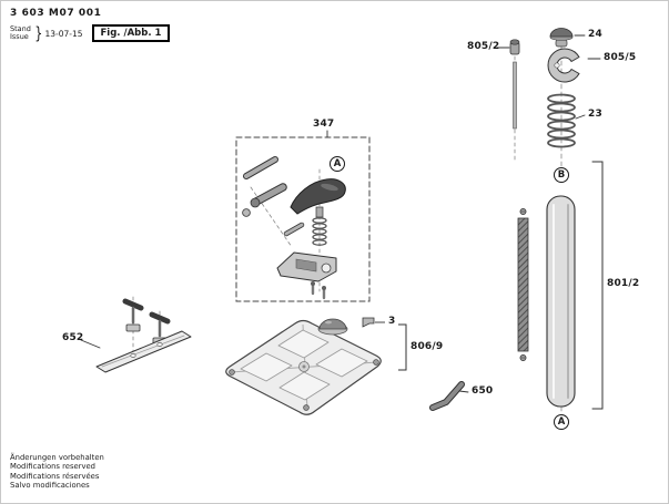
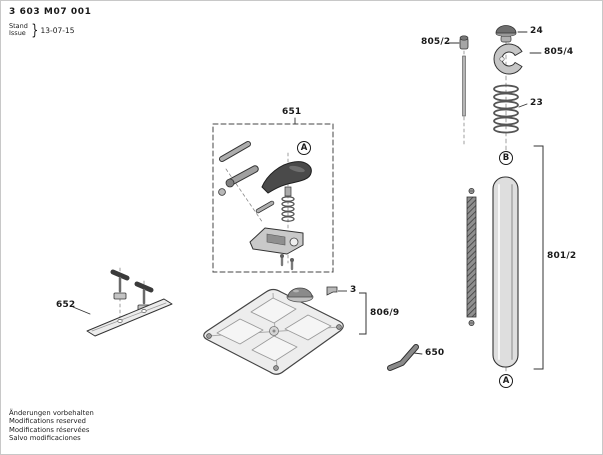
  3 603 M07 001
  Stand
  Issue
  }
  13-07-15
- Fig. /Abb. 1
- 347
+ 651
  652
  3
  806/9
  650
  805/2
  24
- 805/5
+ 805/4
  23
  801/2
  A
  B
  A
  Änderungen vorbehalten
  Modifications reserved
  Modifications réservées
  Salvo modificaciones
